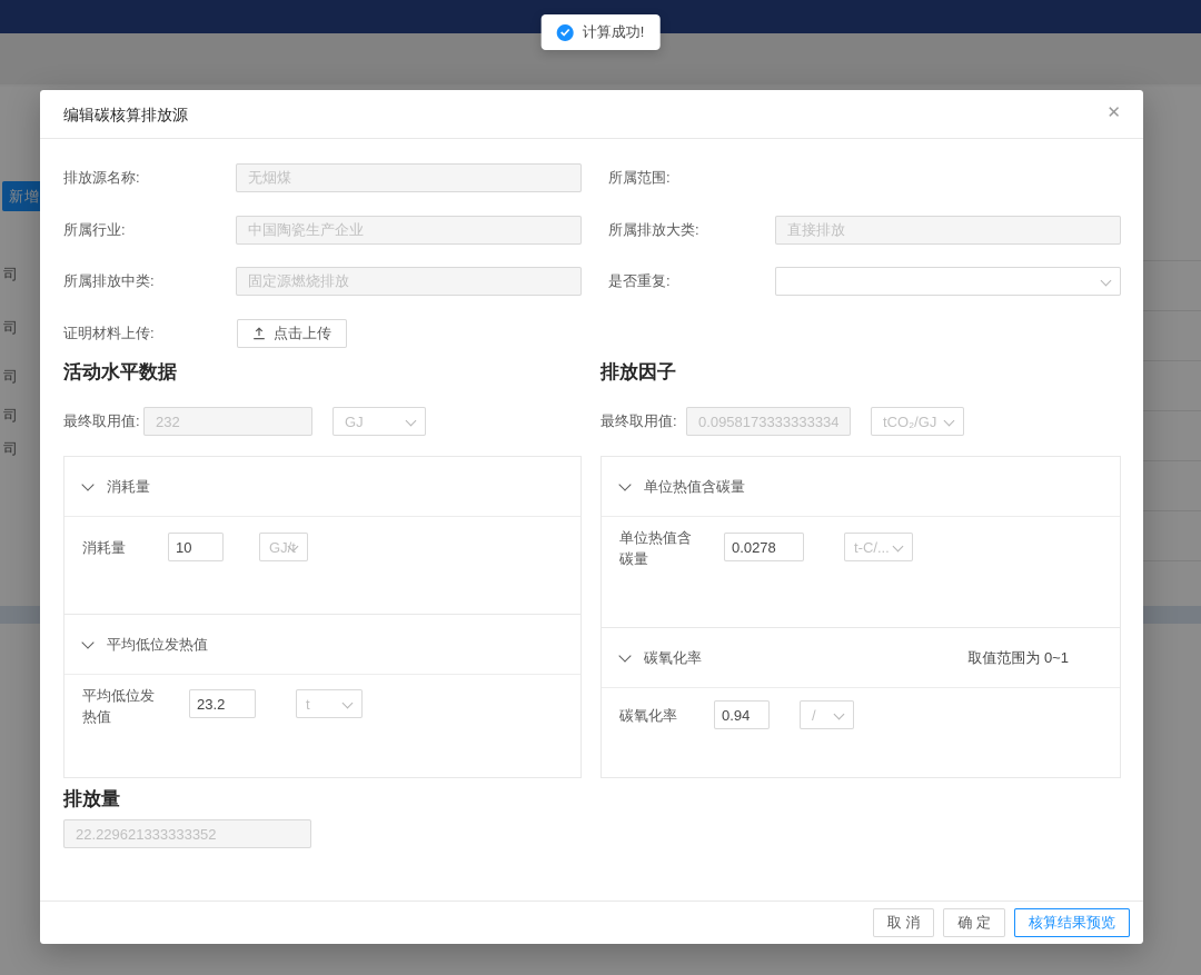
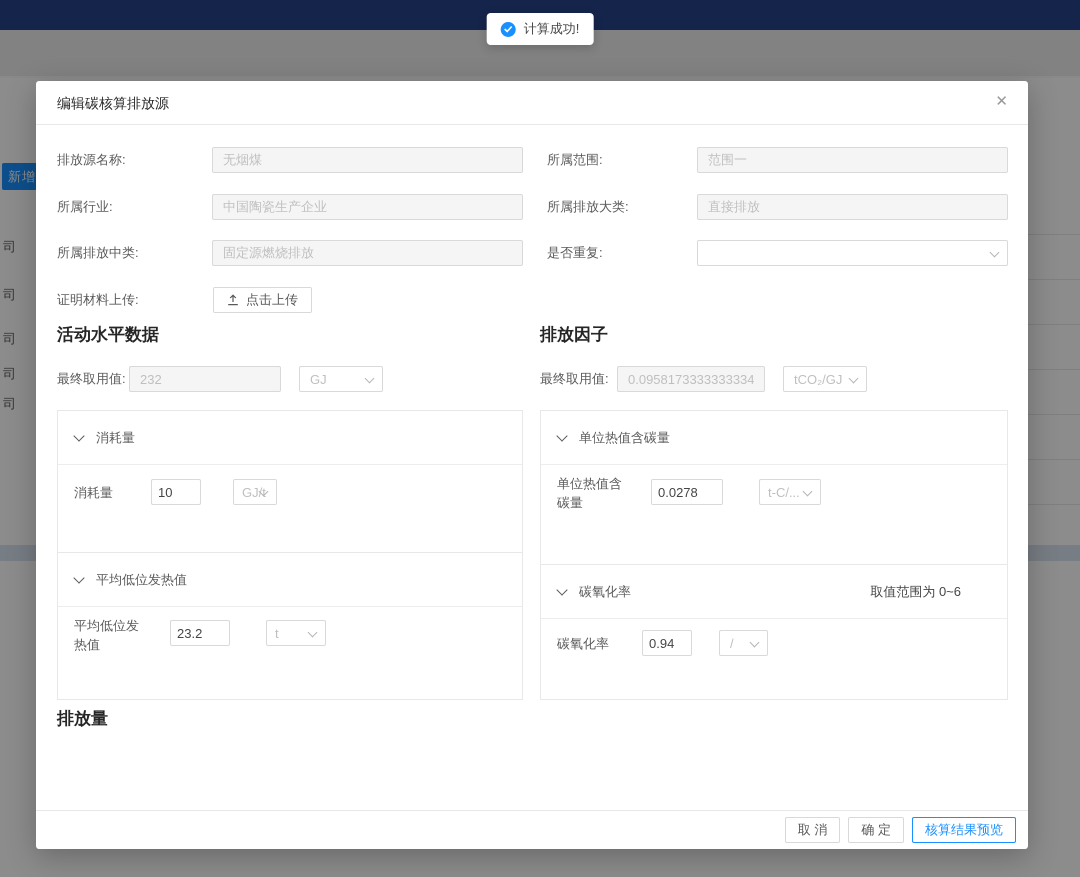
  司
  司
  司
  司
  司
  计算成功!
  编辑碳核算排放源
  ✕
  排放源名称:
  无烟煤
  所属范围:
+ 范围一
  所属行业:
  中国陶瓷生产企业
  所属排放大类:
  直接排放
  所属排放中类:
  固定源燃烧排放
  是否重复:
  证明材料上传:
  点击上传
  活动水平数据
  最终取用值:
  232
  GJ
  排放因子
  最终取用值:
  0.0958173333333334
  tCO₂/GJ
  消耗量
  消耗量
  10
  GJ/t
  平均低位发热值
  平均低位发热值
  23.2
  t
  单位热值含碳量
  单位热值含碳量
  0.0278
  t-C/...
  碳氧化率
- 取值范围为 0~1
+ 取值范围为 0~6
  碳氧化率
  0.94
  /
  排放量
- 22.229621333333352
  取 消
  确 定
  核算结果预览
